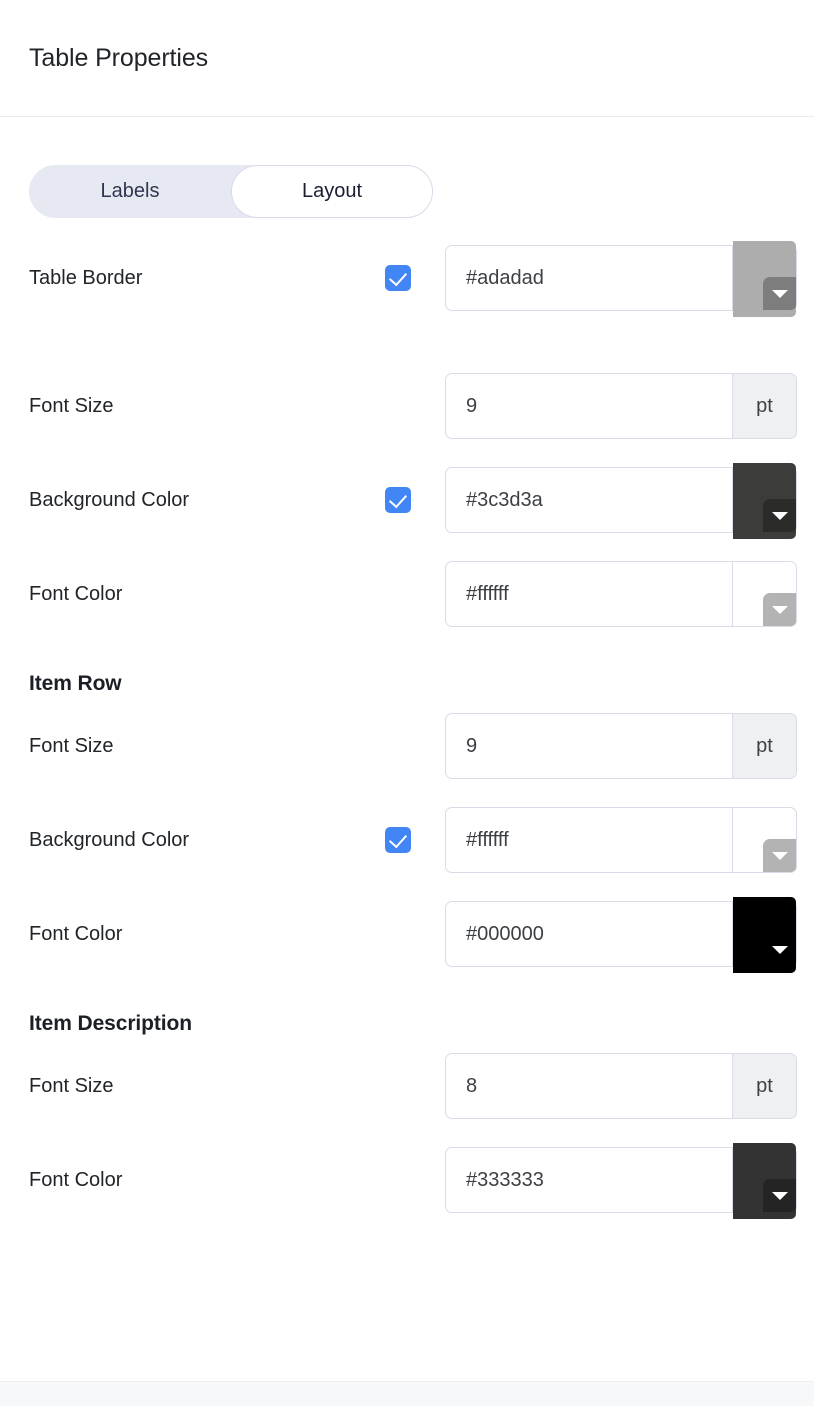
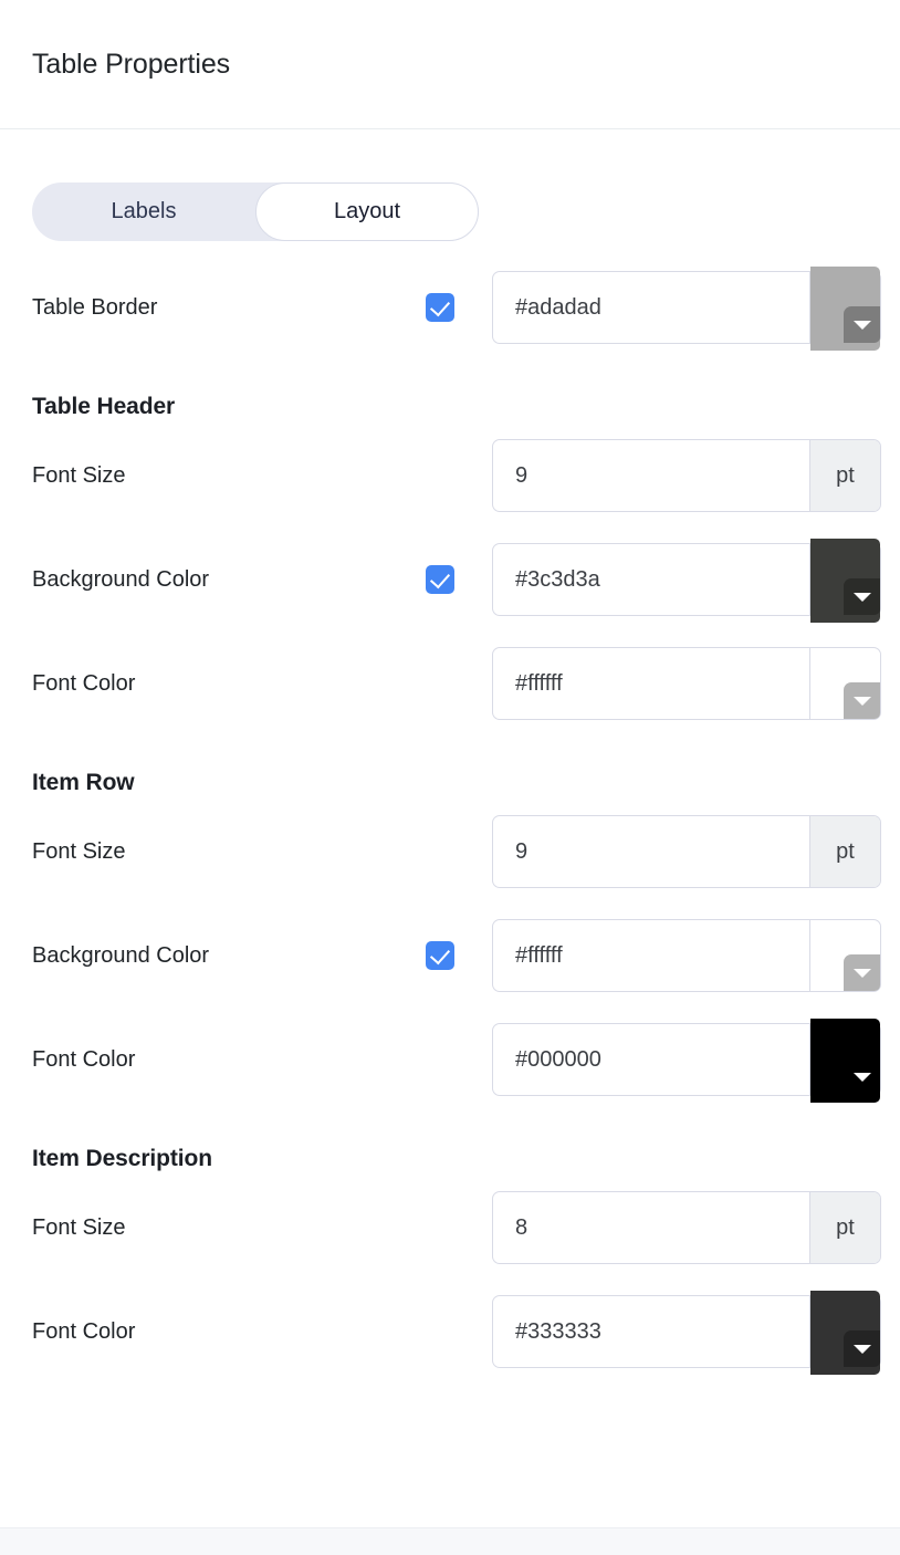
  Table Properties
  Labels
  Layout
  Table Border
  #adadad
+ Table Header
  Font Size
  9
  pt
  Background Color
  #3c3d3a
  Font Color
  #ffffff
  Item Row
  Font Size
  9
  pt
  Background Color
  #ffffff
  Font Color
  #000000
  Item Description
  Font Size
  8
  pt
  Font Color
  #333333
